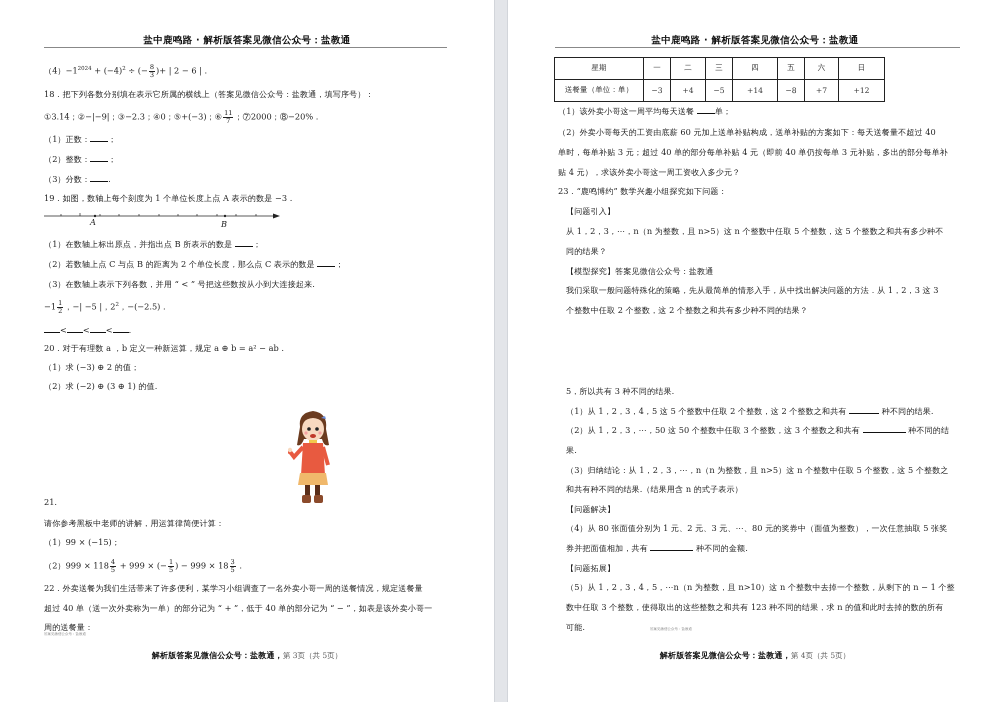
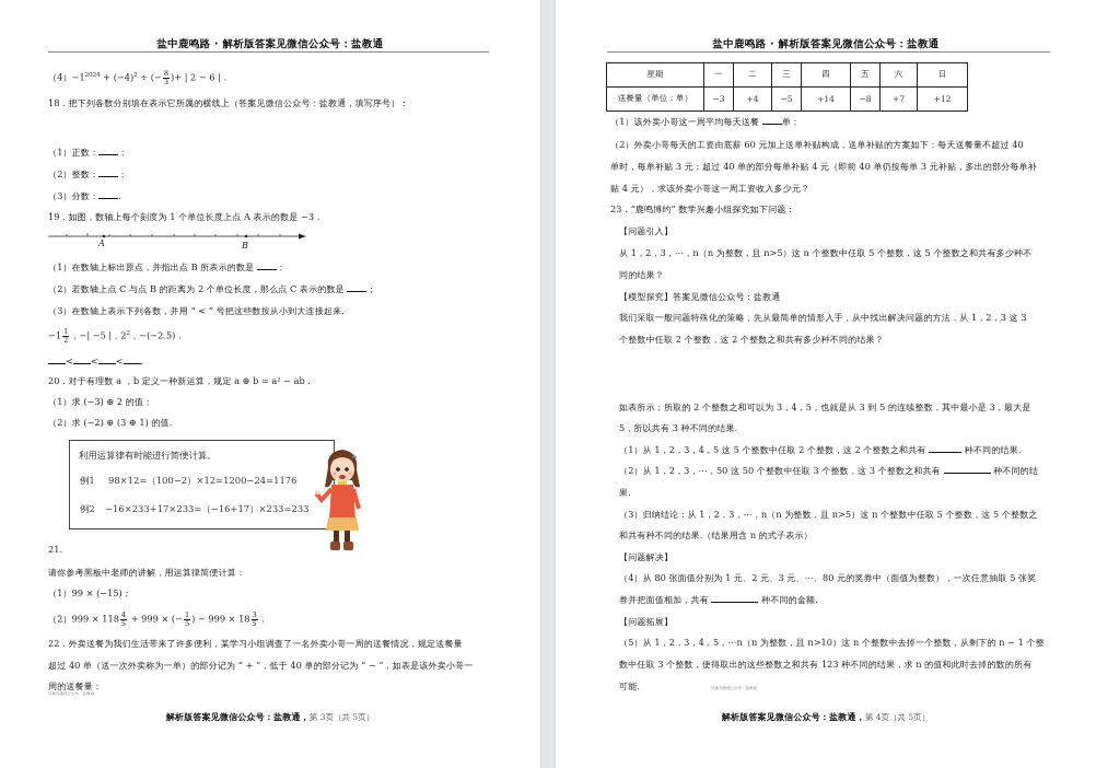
  盐中鹿鸣路 · 解析版答案见微信公众号：盐教通
  （4）−1 + (−4) ÷ (−
  8
  3
  )+ | 2 − 6 | .
  18．把下列各数分别填在表示它所属的横线上（答案见微信公众号：盐教通，填写序号）：
- ①3.14；②−|−9|；③−2.3；④0；⑤+(−3)；⑥
- 11
- 7
- ；⑦2000；⑧−20% .
  （1）正数： ；
  （2）整数： ；
  （3）分数： .
  19．如图，数轴上每个刻度为 1 个单位长度上点 A 表示的数是 −3 .
  A
  B
  （1）在数轴上标出原点，并指出点 B 所表示的数是 ；
  （2）若数轴上点 C 与点 B 的距离为 2 个单位长度，那么点 C 表示的数是 ；
  （3）在数轴上表示下列各数，并用 “ < ” 号把这些数按从小到大连接起来.
  −1
  1
  2
  ，−| −5 |，2 ，−(−2.5) .
  < < < .
  20．对于有理数 a ，b 定义一种新运算，规定 a ⊕ b = a² − ab .
  （1）求 (−3) ⊕ 2 的值；
  （2）求 (−2) ⊕ (3 ⊕ 1) 的值.
+ 利用运算律有时能进行简便计算。
+ 例1
+ 98×12=（100−2）×12=1200−24=1176
+ 例2
+ −16×233+17×233=（−16+17）×233=233
  21.
  请你参考黑板中老师的讲解，用运算律简便计算：
  （1）99 × (−15)；
  （2）999 × 118
  4
  5
  + 999 × (−
  1
  5
  ) − 999 × 18
  3
  5
  .
  22．外卖送餐为我们生活带来了许多便利，某学习小组调查了一名外卖小哥一周的送餐情况，规定送餐量
  超过 40 单（送一次外卖称为一单）的部分记为 “ + ”，低于 40 单的部分记为 “ − ”，如表是该外卖小哥一
  周的送餐量：
  解析版答案见微信公众号：盐教通，第 3页（共 5页）
  盐中鹿鸣路 · 解析版答案见微信公众号：盐教通
  星期	一	二	三	四	五	六	日
  送餐量（单位：单）	−3	+4	−5	+14	−8	+7	+12
  （1）该外卖小哥这一周平均每天送餐 单；
  （2）外卖小哥每天的工资由底薪 60 元加上送单补贴构成，送单补贴的方案如下：每天送餐量不超过 40
  单时，每单补贴 3 元；超过 40 单的部分每单补贴 4 元（即前 40 单仍按每单 3 元补贴，多出的部分每单补
  贴 4 元），求该外卖小哥这一周工资收入多少元？
  23．“鹿鸣博约” 数学兴趣小组探究如下问题：
  【问题引入】
  从 1，2，3，⋯，n（n 为整数，且 n>5）这 n 个整数中任取 5 个整数，这 5 个整数之和共有多少种不
  同的结果？
  【模型探究】答案见微信公众号：盐教通
  我们采取一般问题特殊化的策略，先从最简单的情形入手，从中找出解决问题的方法．从 1，2，3 这 3
  个整数中任取 2 个整数，这 2 个整数之和共有多少种不同的结果？
+ 如表所示：所取的 2 个整数之和可以为 3，4，5，也就是从 3 到 5 的连续整数，其中最小是 3，最大是
  5，所以共有 3 种不同的结果.
  （1）从 1，2，3，4，5 这 5 个整数中任取 2 个整数，这 2 个整数之和共有 种不同的结果.
  （2）从 1，2，3，⋯，50 这 50 个整数中任取 3 个整数，这 3 个整数之和共有 种不同的结
  果.
  （3）归纳结论：从 1，2，3，⋯，n（n 为整数，且 n>5）这 n 个整数中任取 5 个整数，这 5 个整数之
  和共有种不同的结果.（结果用含 n 的式子表示）
  【问题解决】
  （4）从 80 张面值分别为 1 元、2 元、3 元、⋯、80 元的奖券中（面值为整数），一次任意抽取 5 张奖
  券并把面值相加，共有 种不同的金额.
  【问题拓展】
  （5）从 1，2，3，4，5，⋯n（n 为整数，且 n>10）这 n 个整数中去掉一个整数，从剩下的 n − 1 个整
  数中任取 3 个整数，使得取出的这些整数之和共有 123 种不同的结果，求 n 的值和此时去掉的数的所有
  可能.
  解析版答案见微信公众号：盐教通，第 4页（共 5页）
